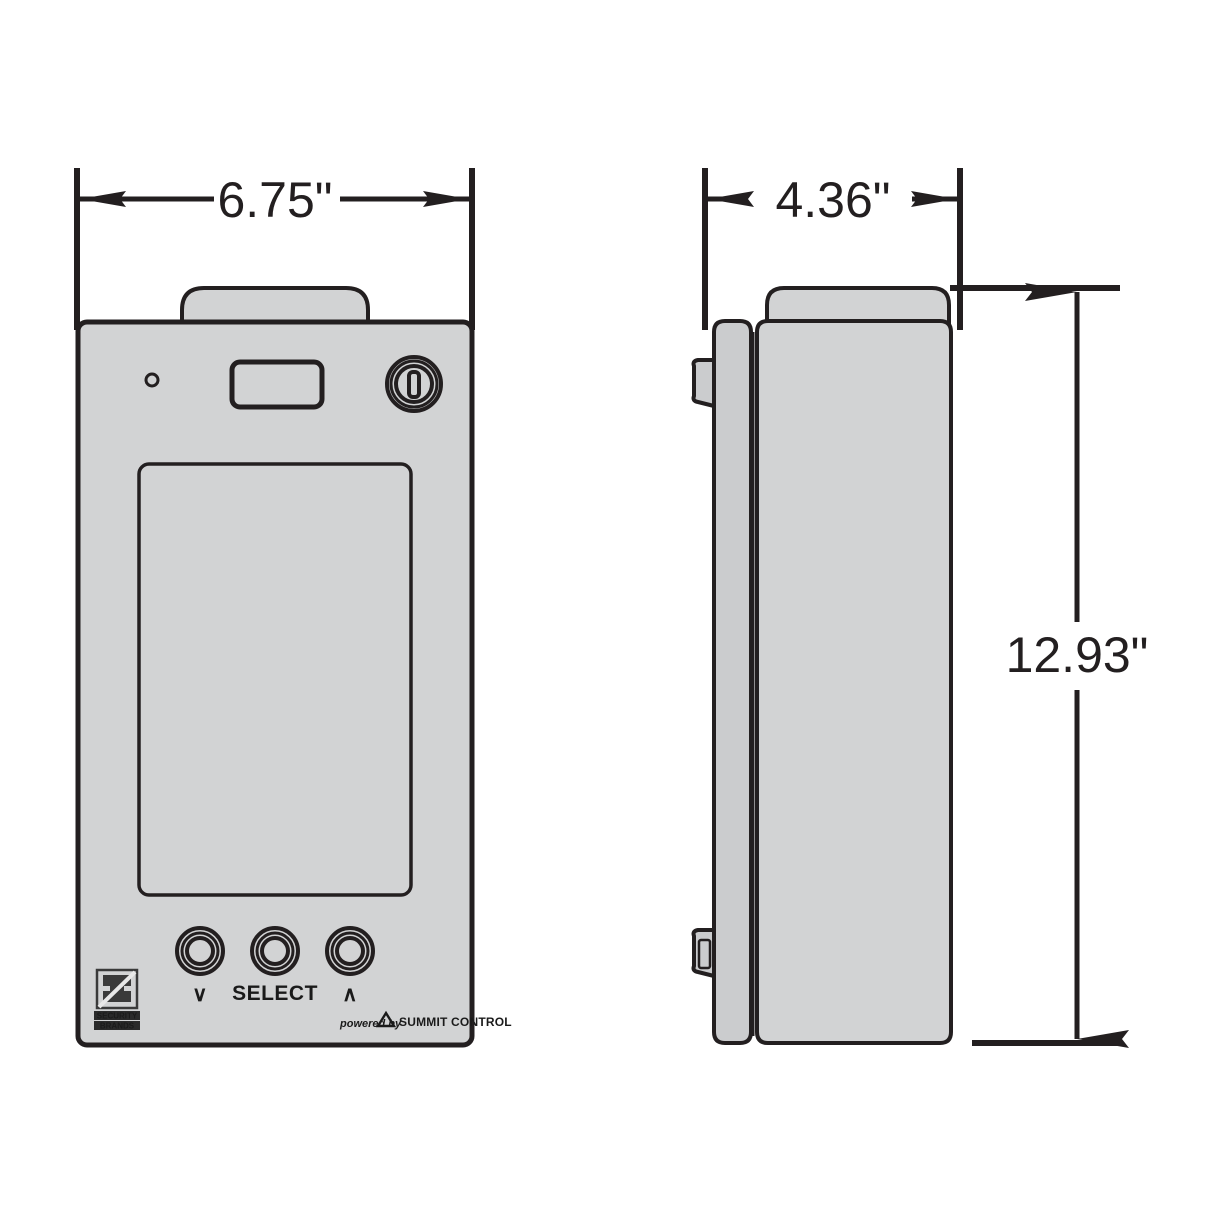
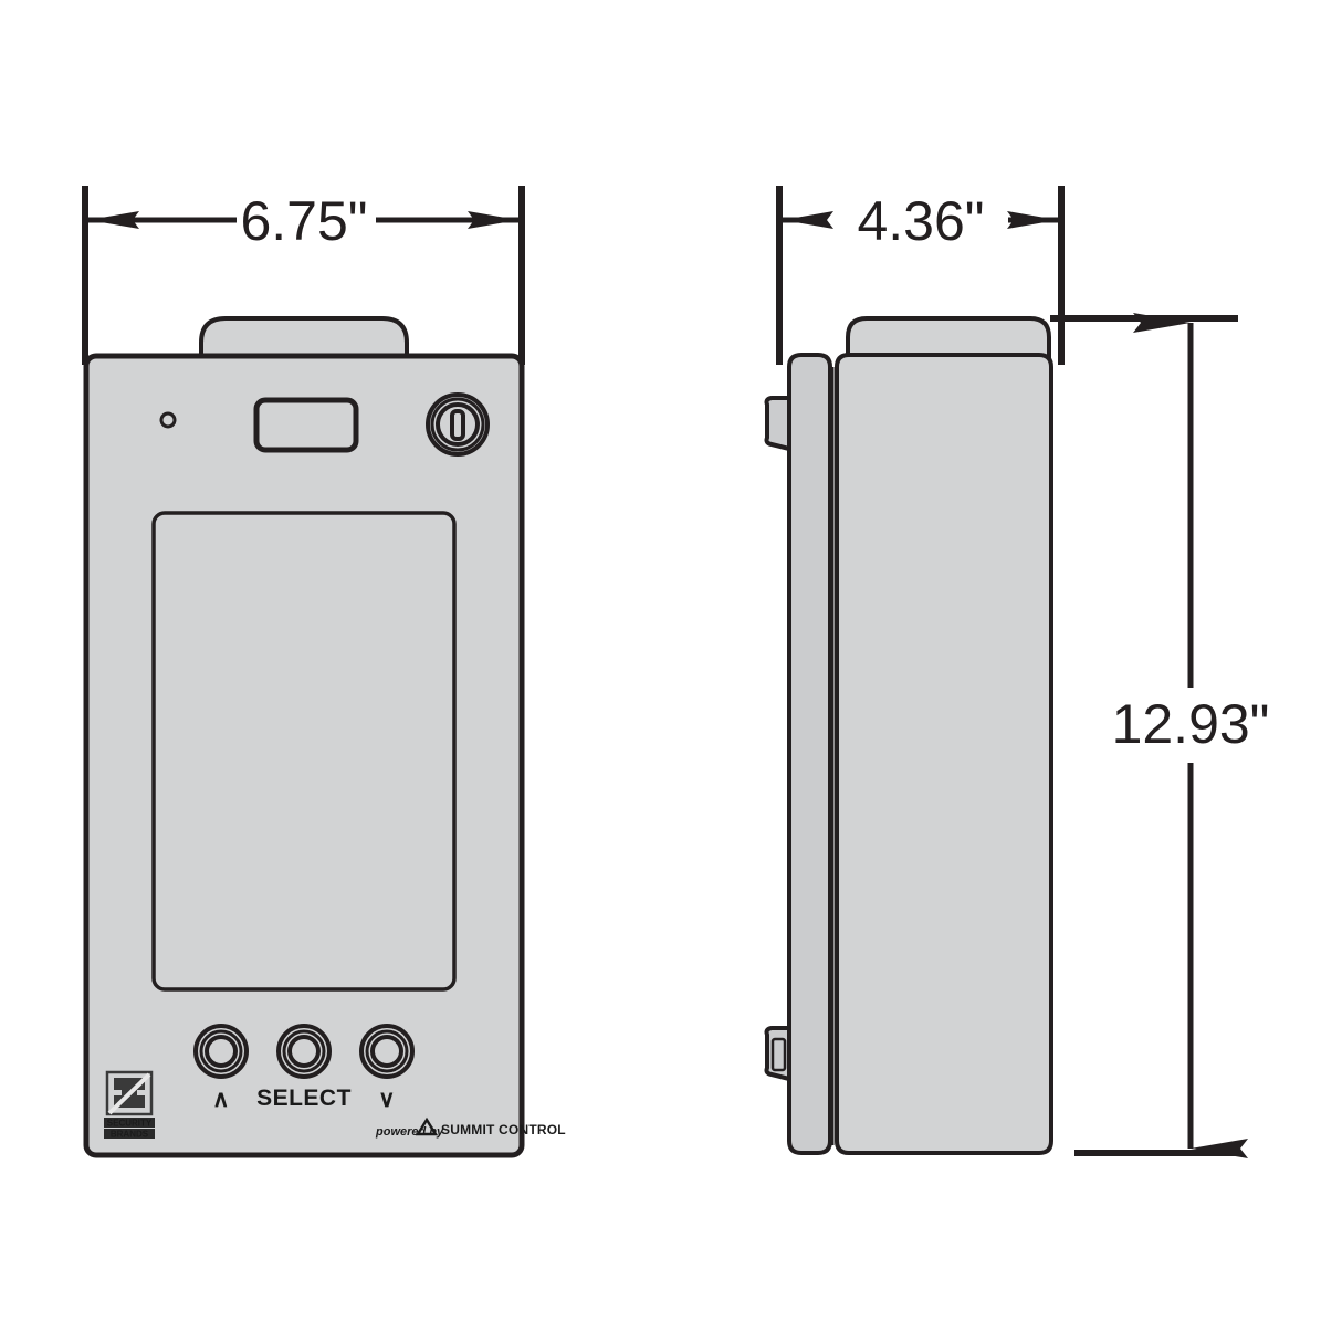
  6.75"
- ∨
+ ∧
  SELECT
- ∧
+ ∨
  SECURITY
  BRANDS
  poweredy
  SUMMIT CONTROL
  4.36"
  12.93"
